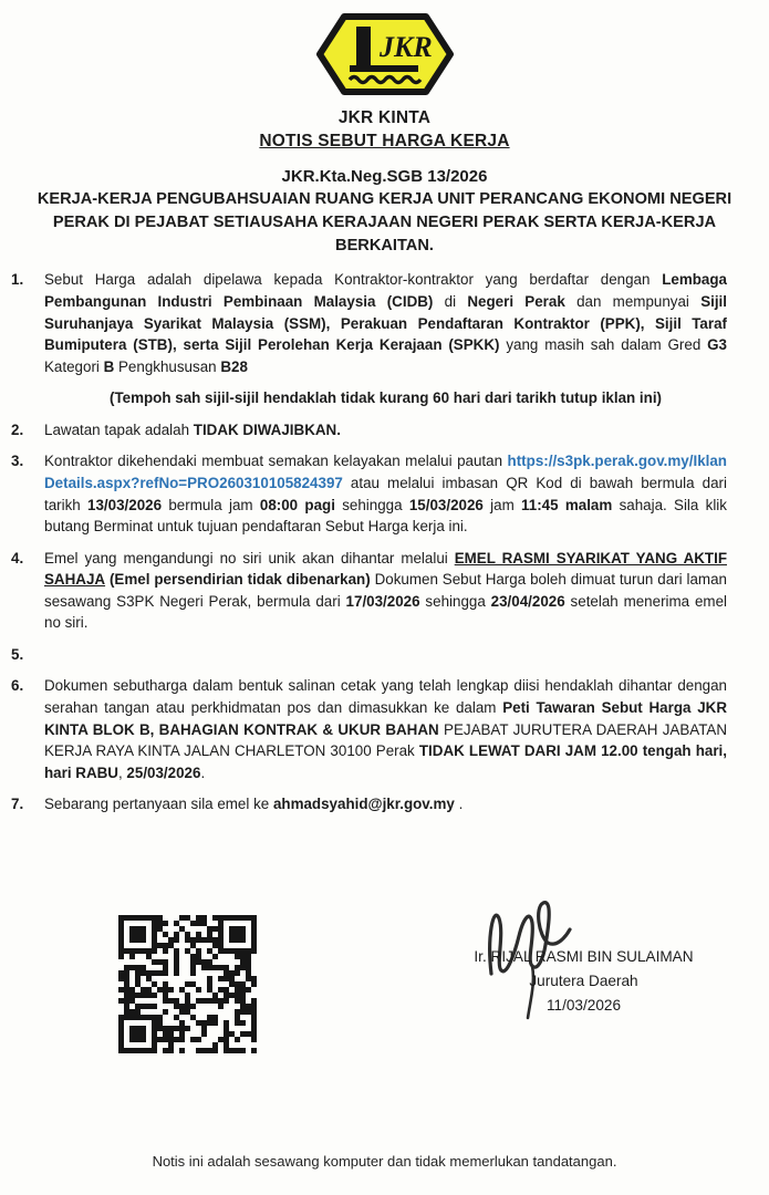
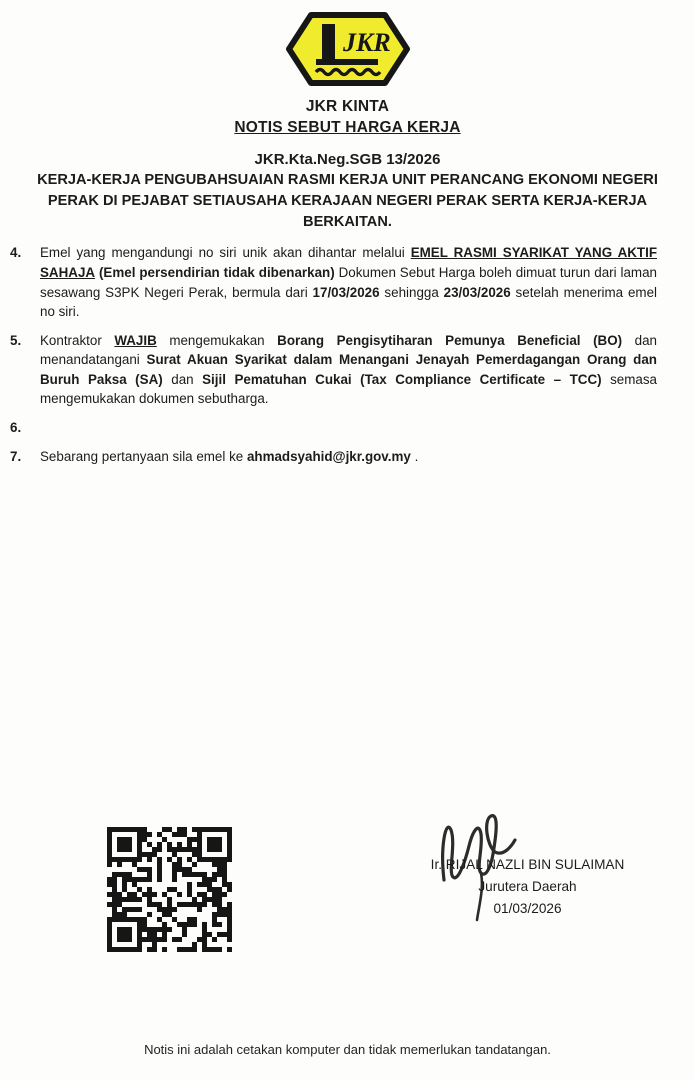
  JKR
  JKR KINTA
  NOTIS SEBUT HARGA KERJA
  JKR.Kta.Neg.SGB 13/2026
- KERJA-KERJA PENGUBAHSUAIAN RUANG KERJA UNIT PERANCANG EKONOMI NEGERI PERAK DI PEJABAT SETIAUSAHA KERAJAAN NEGERI PERAK SERTA KERJA-KERJA BERKAITAN.
+ KERJA-KERJA PENGUBAHSUAIAN RASMI KERJA UNIT PERANCANG EKONOMI NEGERI PERAK DI PEJABAT SETIAUSAHA KERAJAAN NEGERI PERAK SERTA KERJA-KERJA BERKAITAN.
- 1.
- Sebut Harga adalah dipelawa kepada Kontraktor-kontraktor yang berdaftar dengan Lembaga Pembangunan Industri Pembinaan Malaysia (CIDB) di Negeri Perak dan mempunyai Sijil Suruhanjaya Syarikat Malaysia (SSM), Perakuan Pendaftaran Kontraktor (PPK), Sijil Taraf Bumiputera (STB), serta Sijil Perolehan Kerja Kerajaan (SPKK) yang masih sah dalam Gred G3 Kategori B Pengkhususan B28
- (Tempoh sah sijil-sijil hendaklah tidak kurang 60 hari dari tarikh tutup iklan ini)
- 2.
- Lawatan tapak adalah TIDAK DIWAJIBKAN.
- 3.
- Kontraktor dikehendaki membuat semakan kelayakan melalui pautan https://s3pk.perak.gov.my/IklanDetails.aspx?refNo=PRO260310105824397 atau melalui imbasan QR Kod di bawah bermula dari tarikh 13/03/2026 bermula jam 08:00 pagi sehingga 15/03/2026 jam 11:45 malam sahaja. Sila klik butang Berminat untuk tujuan pendaftaran Sebut Harga kerja ini.
  4.
- Emel yang mengandungi no siri unik akan dihantar melalui EMEL RASMI SYARIKAT YANG AKTIF SAHAJA (Emel persendirian tidak dibenarkan) Dokumen Sebut Harga boleh dimuat turun dari laman sesawang S3PK Negeri Perak, bermula dari 17/03/2026 sehingga 23/04/2026 setelah menerima emel no siri.
+ Emel yang mengandungi no siri unik akan dihantar melalui EMEL RASMI SYARIKAT YANG AKTIF SAHAJA (Emel persendirian tidak dibenarkan) Dokumen Sebut Harga boleh dimuat turun dari laman sesawang S3PK Negeri Perak, bermula dari 17/03/2026 sehingga 23/03/2026 setelah menerima emel no siri.
  5.
+ Kontraktor WAJIB mengemukakan Borang Pengisytiharan Pemunya Beneficial (BO) dan menandatangani Surat Akuan Syarikat dalam Menangani Jenayah Pemerdagangan Orang dan Buruh Paksa (SA) dan Sijil Pematuhan Cukai (Tax Compliance Certificate – TCC) semasa mengemukakan dokumen sebutharga.
  6.
- Dokumen sebutharga dalam bentuk salinan cetak yang telah lengkap diisi hendaklah dihantar dengan serahan tangan atau perkhidmatan pos dan dimasukkan ke dalam Peti Tawaran Sebut Harga JKR KINTA BLOK B, BAHAGIAN KONTRAK & UKUR BAHAN PEJABAT JURUTERA DAERAH JABATAN KERJA RAYA KINTA JALAN CHARLETON 30100 Perak TIDAK LEWAT DARI JAM 12.00 tengah hari, hari RABU, 25/03/2026.
  7.
  Sebarang pertanyaan sila emel ke ahmadsyahid@jkr.gov.my .
- Ir. RIJAL RASMI BIN SULAIMAN
+ Ir. RIJAL NAZLI BIN SULAIMAN
  Jurutera Daerah
- 11/03/2026
+ 01/03/2026
- Notis ini adalah sesawang komputer dan tidak memerlukan tandatangan.
+ Notis ini adalah cetakan komputer dan tidak memerlukan tandatangan.
